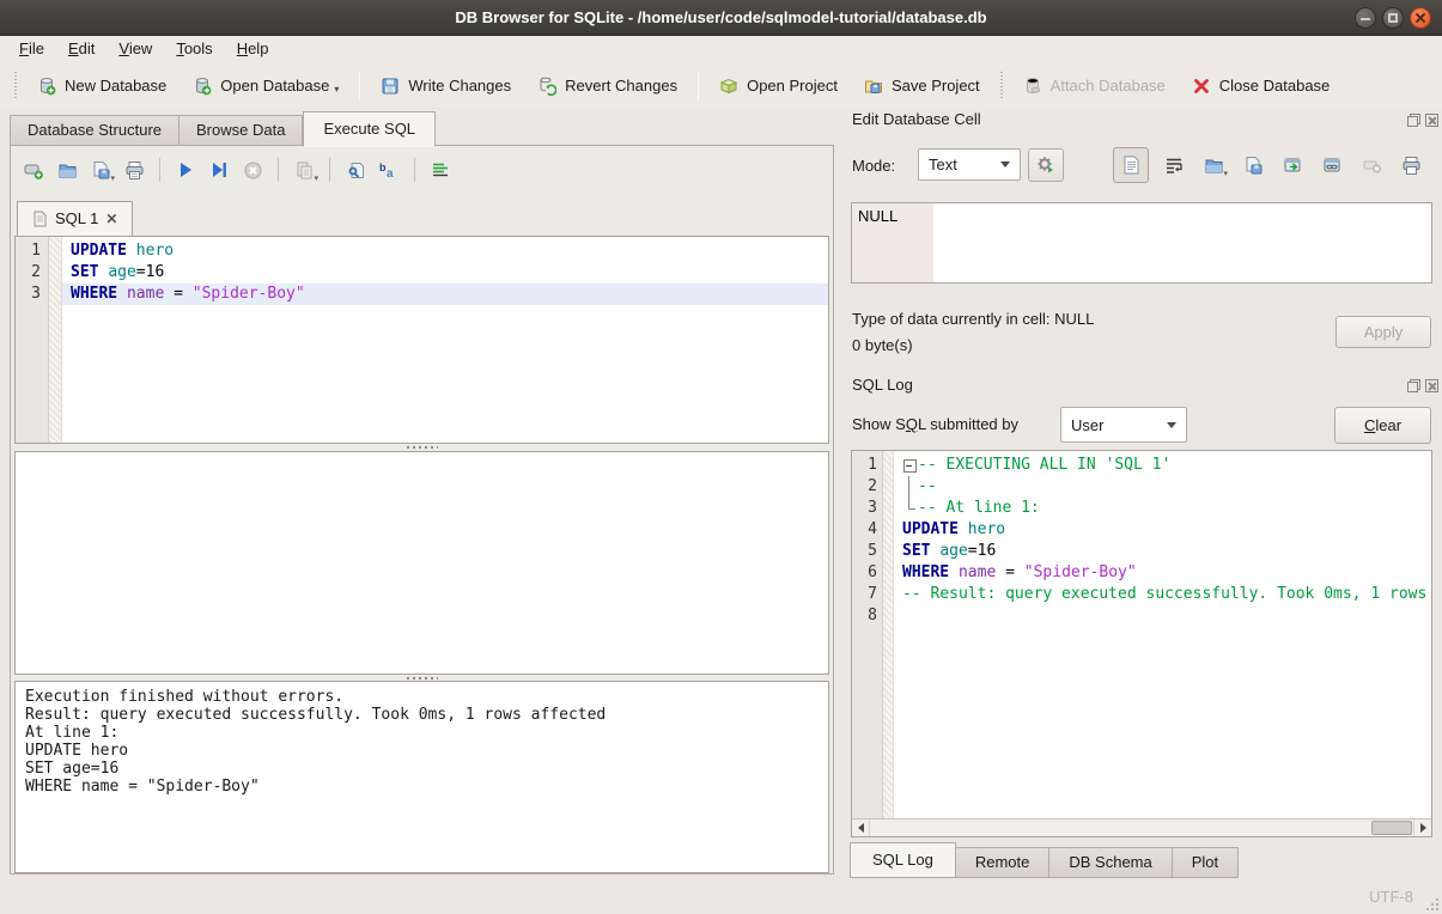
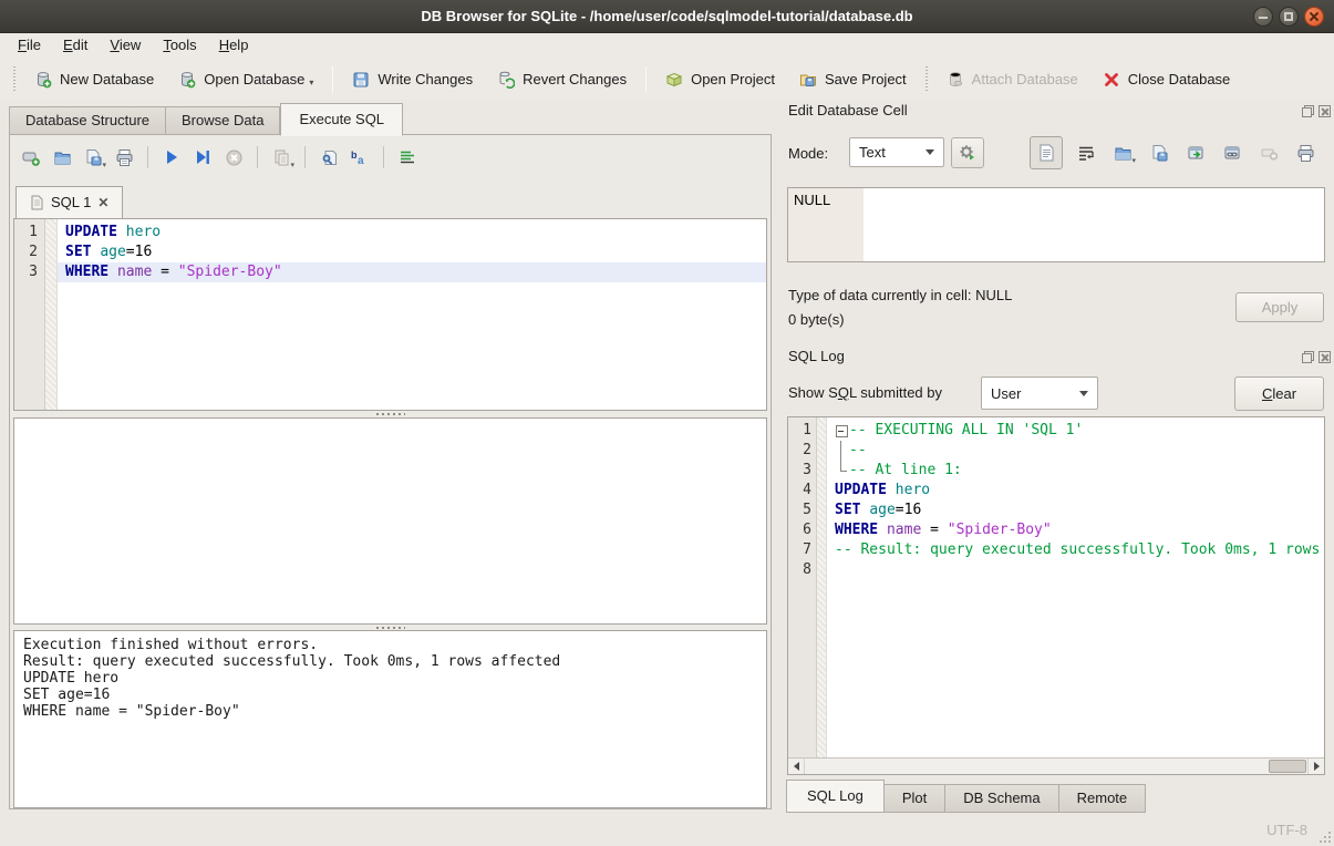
  DB Browser for SQLite - /home/user/code/sqlmodel-tutorial/database.db
  File
  Edit
  View
  Tools
  Help
  New Database
  Open Database
  ▾
  Write Changes
  Revert Changes
  Open Project
  Save Project
  Attach Database
  Close Database
  Database Structure
  Browse Data
  Execute SQL
  b
  a
  SQL 1
  ✕
  1
  2
  3
  UPDATE hero
  SET age=16
  WHERE name = "Spider-Boy"
  Execution finished without errors.
  Result: query executed successfully. Took 0ms, 1 rows affected
- At line 1:
  UPDATE hero
  SET age=16
  WHERE name = "Spider-Boy"
  Edit Database Cell
  Mode:
  Text
  NULL
  Type of data currently in cell: NULL
  0 byte(s)
  Apply
  SQL Log
  Show SQL submitted by
  User
  Clear
  1
  2
  3
  4
  5
  6
  7
  8
  -- EXECUTING ALL IN 'SQL 1'
  --
  -- At line 1:
  UPDATE hero
  SET age=16
  WHERE name = "Spider-Boy"
  -- Result: query executed successfully. Took 0ms, 1 rows
  SQL Log
- Remote
+ Plot
  DB Schema
- Plot
+ Remote
  UTF-8
